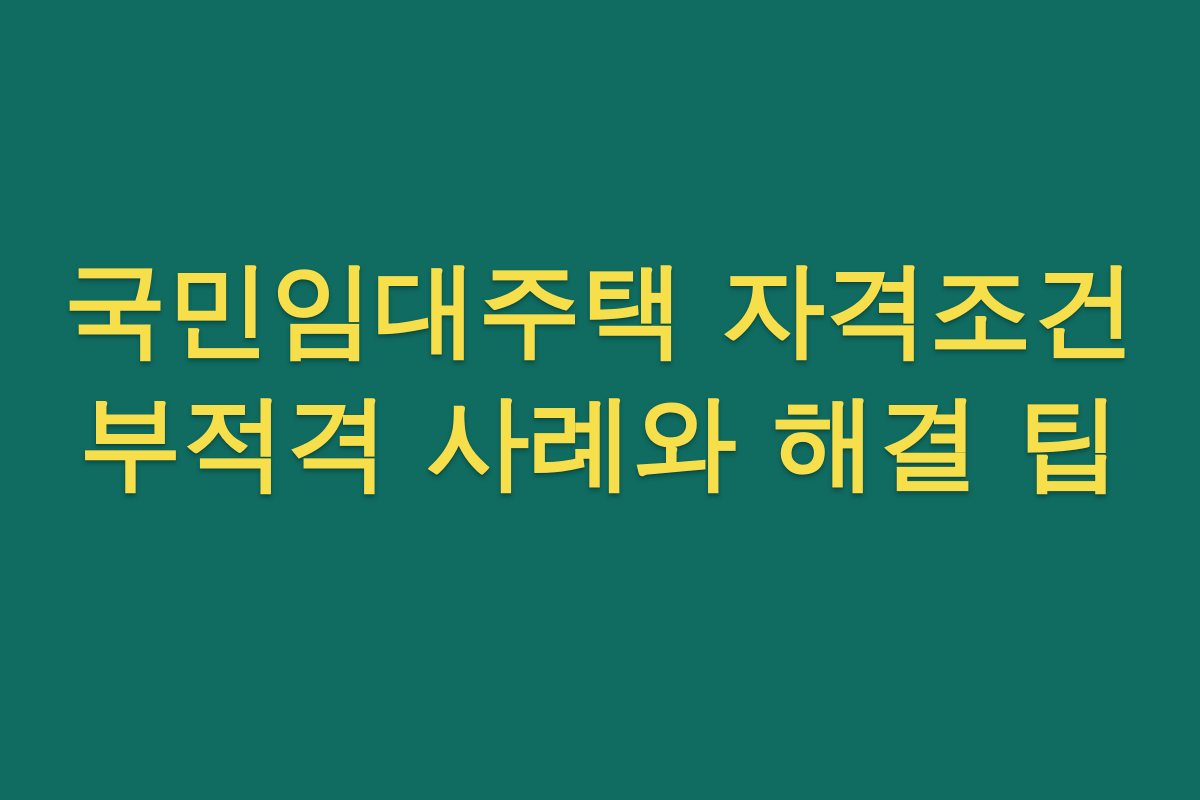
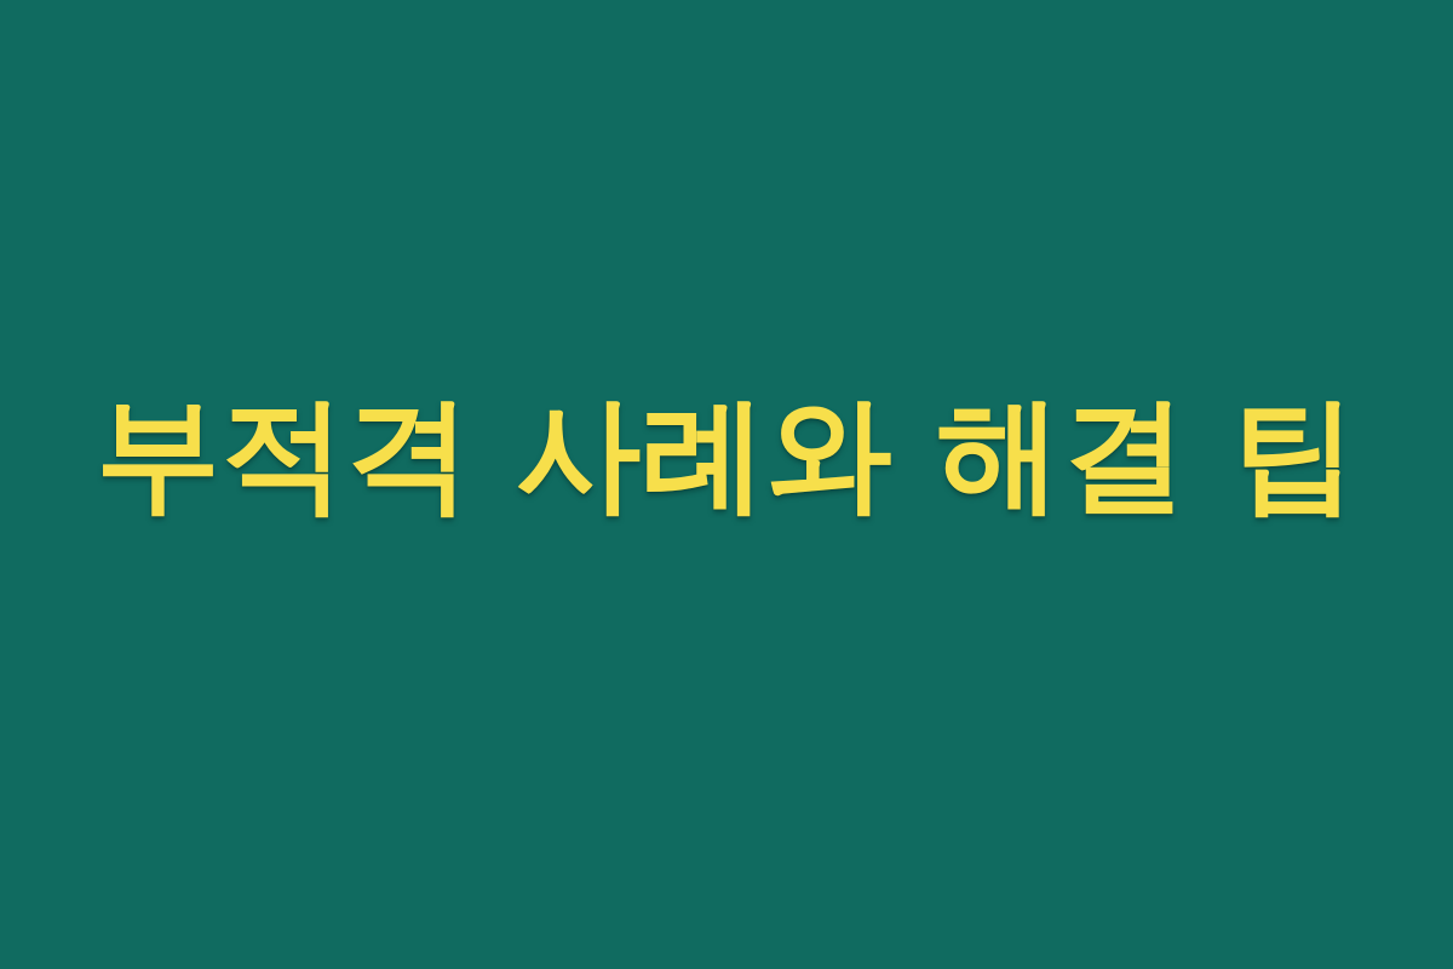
- 국민임대주택 자격조건
  부적격 사례와 해결 팁
